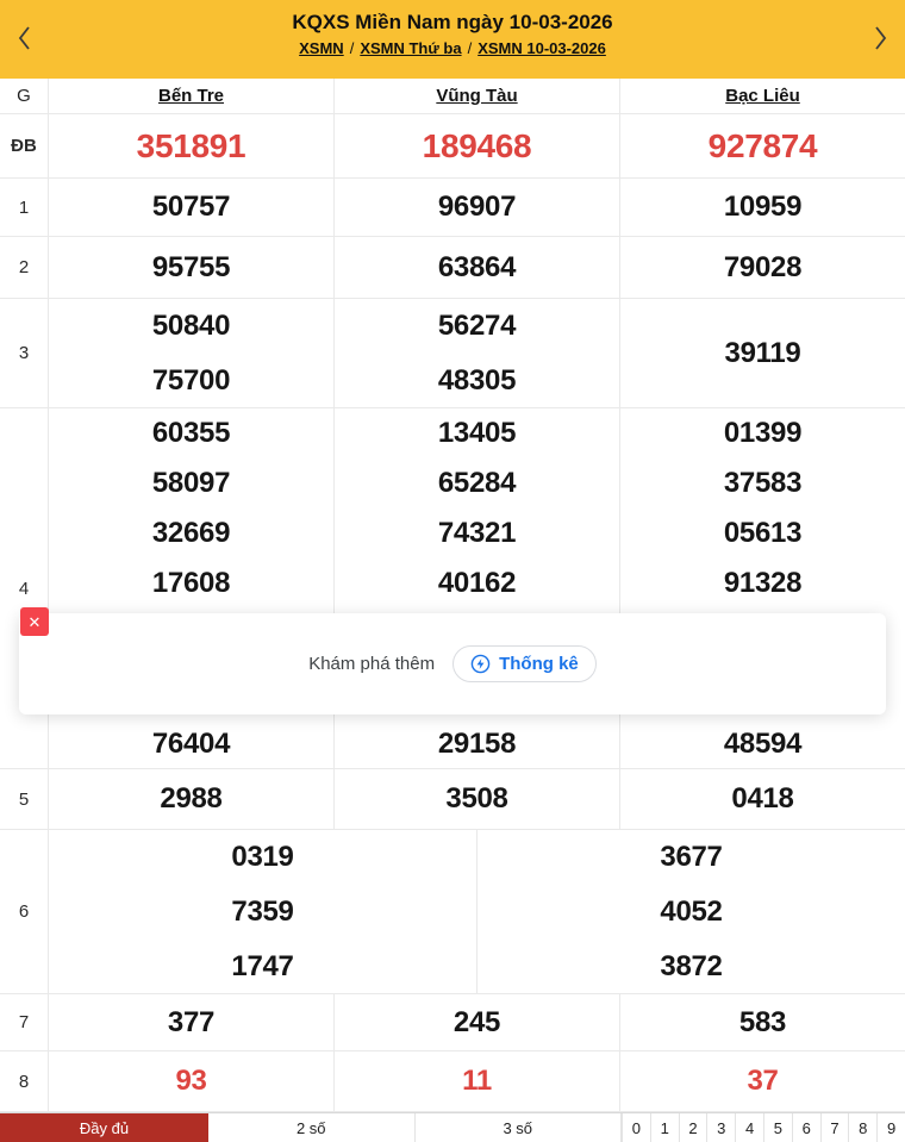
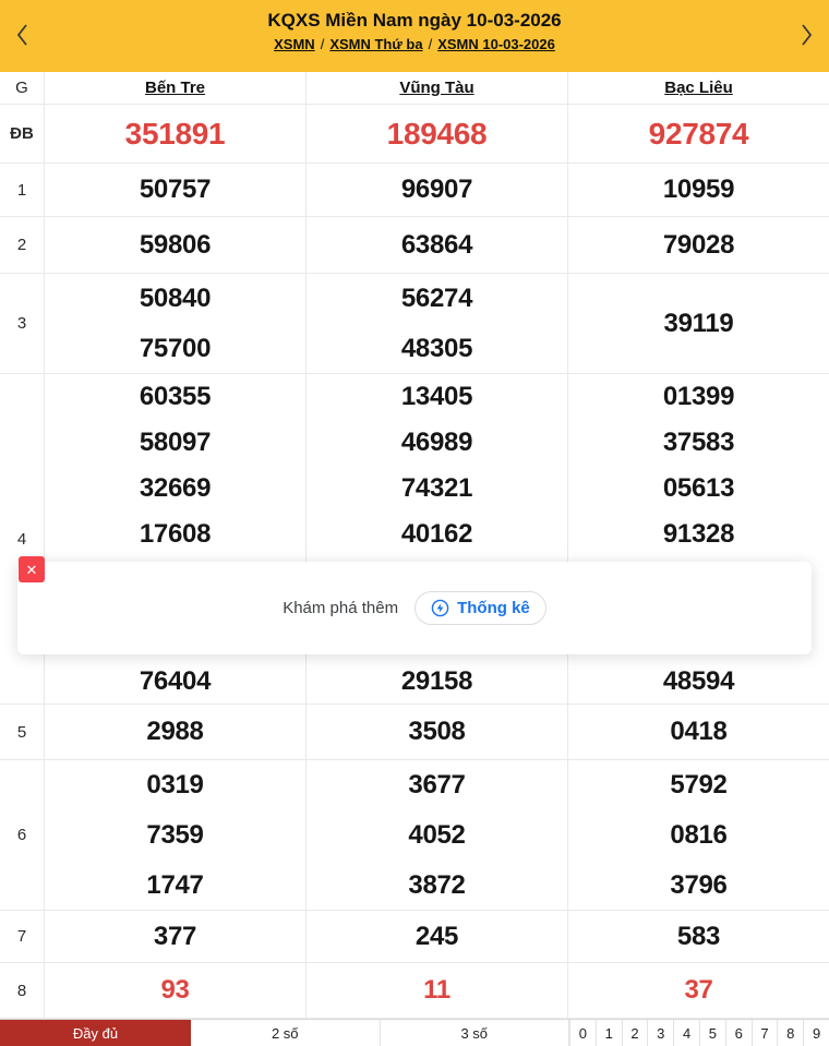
  KQXS Miền Nam ngày 10-03-2026
  XSMN / XSMN Thứ ba / XSMN 10-03-2026
  G
  Bến Tre
  Vũng Tàu
  Bạc Liêu
  ĐB
  351891
  189468
  927874
  1
  50757
  96907
  10959
  2
- 95755
+ 59806
  63864
  79028
  3
  50840
  75700
  56274
  48305
  39119
  4
  60355
  58097
  32669
  17608
  76404
  13405
- 65284
+ 46989
  74321
  40162
  29158
  01399
  37583
  05613
  91328
  48594
  5
  2988
  3508
  0418
  6
  0319
  7359
  1747
  3677
  4052
  3872
+ 5792
+ 0816
+ 3796
  7
  377
  245
  583
  8
  93
  11
  37
  ✕
  Khám phá thêm
  Thống kê
  Đầy đủ
  2 số
  3 số
  0
  1
  2
  3
  4
  5
  6
  7
  8
  9
